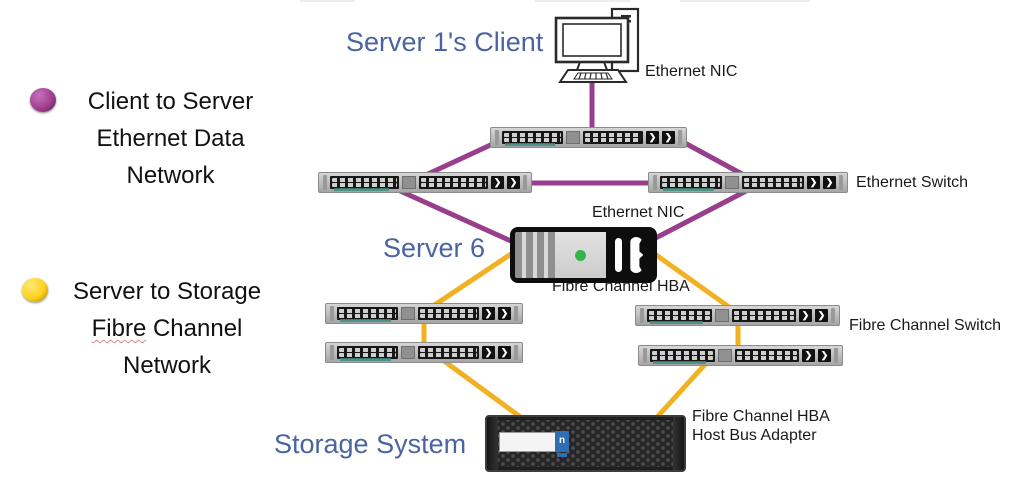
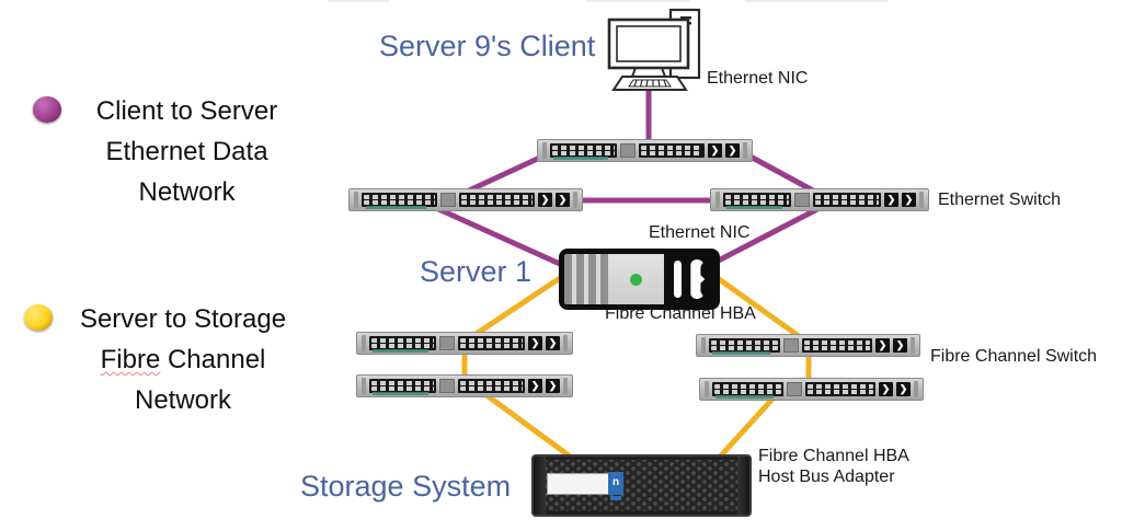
  Client to Server
  Ethernet Data
  Network
  Server to Storage
  Fibre Channel
  Network
- Server 1's Client
+ Server 9's Client
  Ethernet NIC
  Ethernet Switch
  Fibre Channel Switch
  Ethernet NIC
- Server 6
+ Server 1
  Fibre Channel HBA
  Storage System
  n
  Fibre Channel HBA
  Host Bus Adapter
  ❯
  ❯
  ❯
  ❯
  ❯
  ❯
  ❯
  ❯
  ❯
  ❯
  ❯
  ❯
  ❯
  ❯
